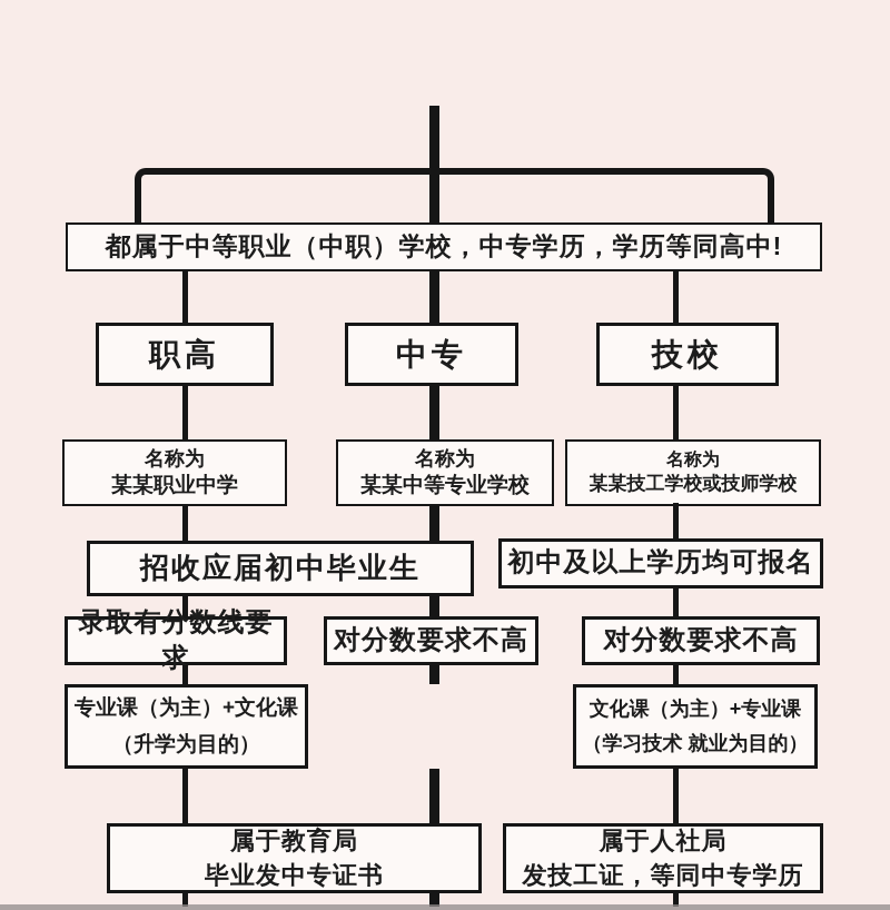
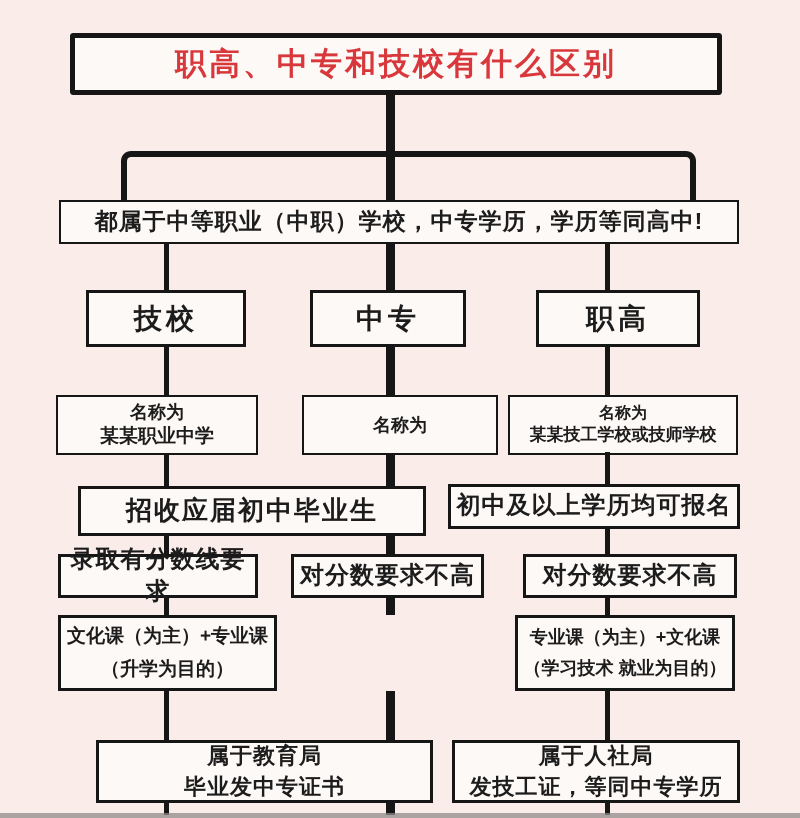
+ 职高、中专和技校有什么区别
  都属于中等职业（中职）学校，中专学历，学历等同高中!
- 职高
+ 技校
  中专
- 技校
+ 职高
  名称为
  某某职业中学
  名称为
- 某某中等专业学校
  名称为
  某某技工学校或技师学校
  招收应届初中毕业生
  初中及以上学历均可报名
  录取有分数线要求
  对分数要求不高
  对分数要求不高
- 专业课（为主）+文化课
+ 文化课（为主）+专业课
  （升学为目的）
- 文化课（为主）+专业课
+ 专业课（为主）+文化课
  （学习技术 就业为目的）
  属于教育局
  毕业发中专证书
  属于人社局
  发技工证，等同中专学历
